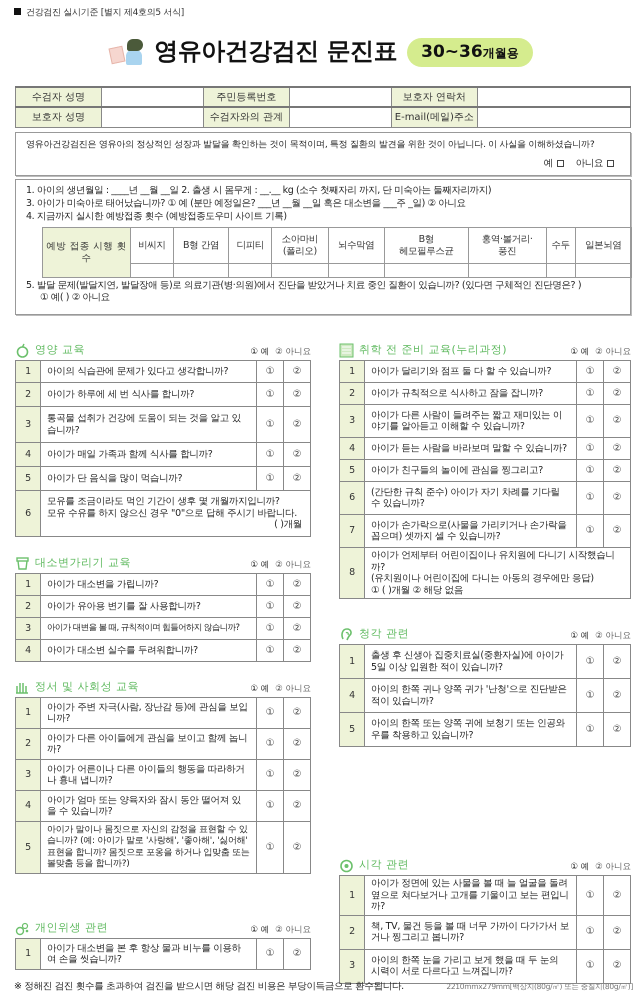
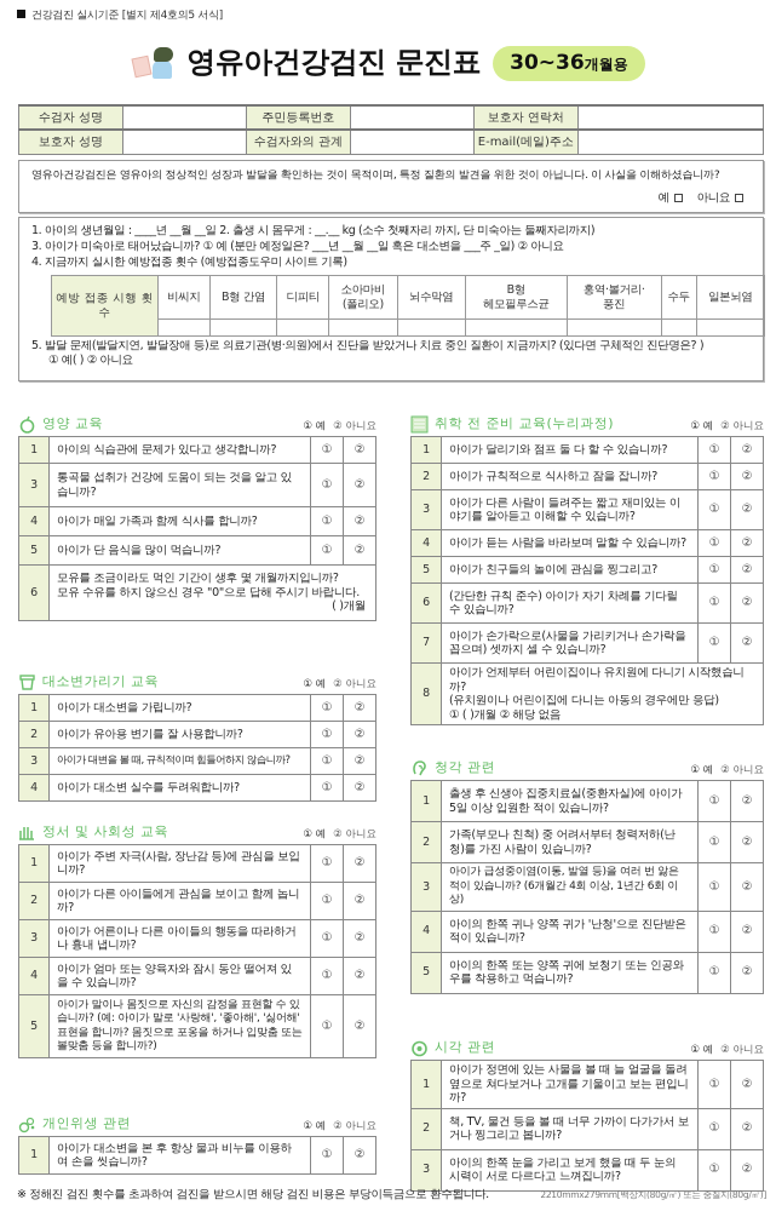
  건강검진 실시기준 [별지 제4호의5 서식]
  영유아건강검진 문진표
  30~36개월용
  수검자 성명		주민등록번호		보호자 연락처
  보호자 성명		수검자와의 관계		E-mail(메일)주소
  영유아건강검진은 영유아의 정상적인 성장과 발달을 확인하는 것이 목적이며, 특정 질환의 발견을 위한 것이 아닙니다. 이 사실을 이해하셨습니까?
  예 아니요
  1. 아이의 생년월일 : ____년 __월 __일 2. 출생 시 몸무게 : __.__ kg (소수 첫째자리 까지, 단 미숙아는 둘째자리까지)
  3. 아이가 미숙아로 태어났습니까? ① 예 (분만 예정일은? ___년 __월 __일 혹은 대소변을 ___주 _일) ② 아니요
  4. 지금까지 실시한 예방접종 횟수 (예방접종도우미 사이트 기록)
  예방 접종 시행 횟수	비씨지	B형 간염	디피티	소아마비 (폴리오)	뇌수막염	B형 헤모필루스균	홍역·볼거리· 풍진	수두	일본뇌염
- 5. 발달 문제(발달지연, 발달장애 등)로 의료기관(병·의원)에서 진단을 받았거나 치료 중인 질환이 있습니까? (있다면 구체적인 진단명은? )
+ 5. 발달 문제(발달지연, 발달장애 등)로 의료기관(병·의원)에서 진단을 받았거나 치료 중인 질환이 지금까지? (있다면 구체적인 진단명은? )
  ① 예( ) ② 아니요
  영양 교육
  ① 예 ② 아니요
  1	아이의 식습관에 문제가 있다고 생각합니까?	①	②
- 2	아이가 하루에 세 번 식사를 합니까?	①	②
  3	통곡물 섭취가 건강에 도움이 되는 것을 알고 있습니까?	①	②
  4	아이가 매일 가족과 함께 식사를 합니까?	①	②
  5	아이가 단 음식을 많이 먹습니까?	①	②
  6	모유를 조금이라도 먹인 기간이 생후 몇 개월까지입니까? 모유 수유를 하지 않으신 경우 "0"으로 답해 주시기 바랍니다.( )개월
  대소변가리기 교육
  ① 예 ② 아니요
  1	아이가 대소변을 가립니까?	①	②
  2	아이가 유아용 변기를 잘 사용합니까?	①	②
  3	아이가 대변을 볼 때, 규칙적이며 힘들어하지 않습니까?	①	②
  4	아이가 대소변 실수를 두려워합니까?	①	②
  정서 및 사회성 교육
  ① 예 ② 아니요
  1	아이가 주변 자극(사람, 장난감 등)에 관심을 보입니까?	①	②
  2	아이가 다른 아이들에게 관심을 보이고 함께 놉니까?	①	②
  3	아이가 어른이나 다른 아이들의 행동을 따라하거나 흉내 냅니까?	①	②
  4	아이가 엄마 또는 양육자와 잠시 동안 떨어져 있을 수 있습니까?	①	②
  5	아이가 말이나 몸짓으로 자신의 감정을 표현할 수 있습니까? (예: 아이가 말로 '사랑해', '좋아해', '싫어해' 표현을 합니까? 몸짓으로 포옹을 하거나 입맞춤 또는 볼맞춤 등을 합니까?)	①	②
  개인위생 관련
  ① 예 ② 아니요
  1	아이가 대소변을 본 후 항상 물과 비누를 이용하여 손을 씻습니까?	①	②
  취학 전 준비 교육(누리과정)
  ① 예 ② 아니요
  1	아이가 달리기와 점프 둘 다 할 수 있습니까?	①	②
  2	아이가 규칙적으로 식사하고 잠을 잡니까?	①	②
  3	아이가 다른 사람이 들려주는 짧고 재미있는 이야기를 알아듣고 이해할 수 있습니까?	①	②
  4	아이가 듣는 사람을 바라보며 말할 수 있습니까?	①	②
  5	아이가 친구들의 놀이에 관심을 찡그리고?	①	②
  6	(간단한 규칙 준수) 아이가 자기 차례를 기다릴 수 있습니까?	①	②
  7	아이가 손가락으로(사물을 가리키거나 손가락을 꼽으며) 셋까지 셀 수 있습니까?	①	②
  8	아이가 언제부터 어린이집이나 유치원에 다니기 시작했습니까? (유치원이나 어린이집에 다니는 아동의 경우에만 응답)① ( )개월 ② 해당 없음
  청각 관련
  ① 예 ② 아니요
  1	출생 후 신생아 집중치료실(중환자실)에 아이가 5일 이상 입원한 적이 있습니까?	①	②
+ 2	가족(부모나 친척) 중 어려서부터 청력저하(난청)를 가진 사람이 있습니까?	①	②
+ 3	아이가 급성중이염(이통, 발열 등)을 여러 번 앓은 적이 있습니까? (6개월간 4회 이상, 1년간 6회 이상)	①	②
  4	아이의 한쪽 귀나 양쪽 귀가 '난청'으로 진단받은 적이 있습니까?	①	②
- 5	아이의 한쪽 또는 양쪽 귀에 보청기 또는 인공와우를 착용하고 있습니까?	①	②
+ 5	아이의 한쪽 또는 양쪽 귀에 보청기 또는 인공와우를 착용하고 먹습니까?	①	②
  시각 관련
  ① 예 ② 아니요
  1	아이가 정면에 있는 사물을 볼 때 늘 얼굴을 돌려 옆으로 쳐다보거나 고개를 기울이고 보는 편입니까?	①	②
  2	책, TV, 물건 등을 볼 때 너무 가까이 다가가서 보거나 찡그리고 봅니까?	①	②
  3	아이의 한쪽 눈을 가리고 보게 했을 때 두 눈의 시력이 서로 다르다고 느껴집니까?	①	②
  ※ 정해진 검진 횟수를 초과하여 검진을 받으시면 해당 검진 비용은 부당이득금으로 환수됩니다.
  2210mmx279mm[백상지(80g/㎡) 또는 중질지(80g/㎡)]
